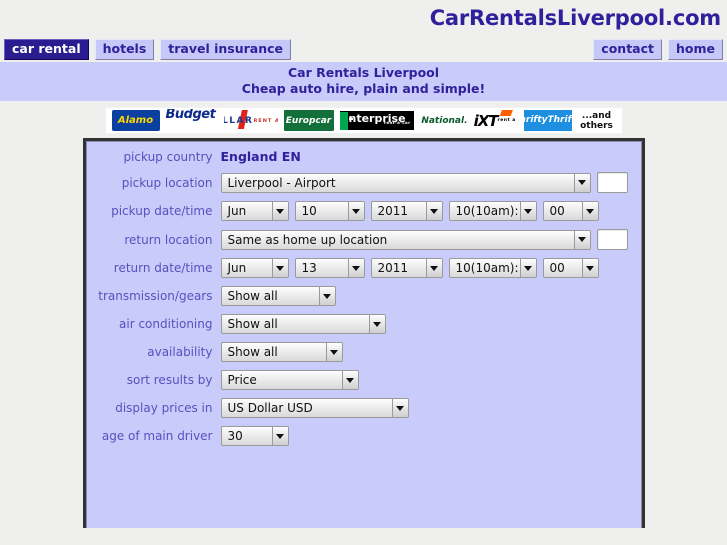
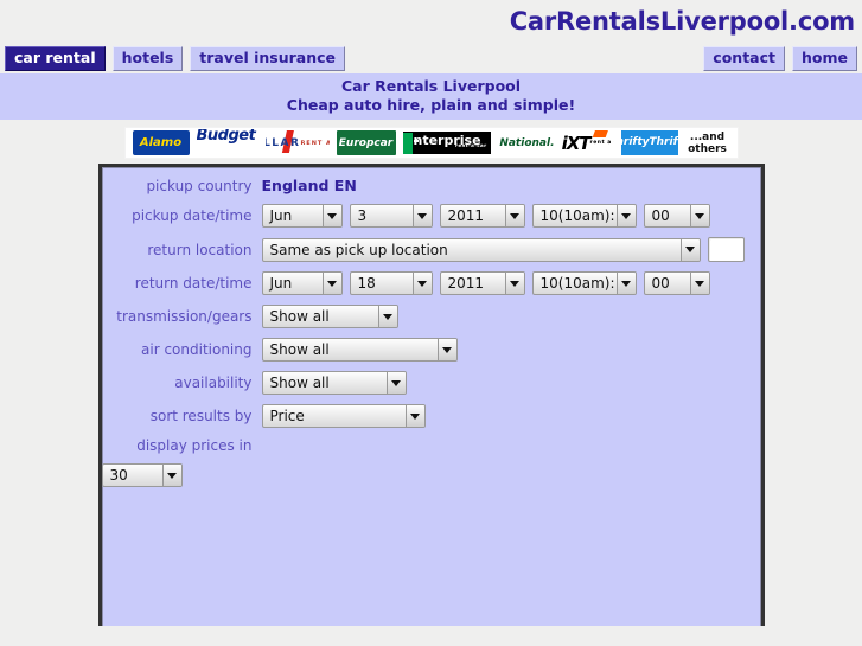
  CarRentalsLiverpool.com
  car rental
  hotels
  travel insurance
  contact
  home
  Car Rentals Liverpool
  Cheap auto hire, plain and simple!
  Alamo
  Budget
  Europcar
  terprise
  National.
  iXT
  hrifty
  Thrif
  ...and others
  pickup country
  England EN
- pickup location
- Liverpool - Airport
  pickup date/time
  Jun
- 10
+ 3
  2011
  10(10am):
  00
  return location
- Same as home up location
+ Same as pick up location
  return date/time
  Jun
- 13
+ 18
  2011
  10(10am):
  00
  transmission/gears
  Show all
  air conditioning
  Show all
  availability
  Show all
  sort results by
  Price
  display prices in
- US Dollar USD
- age of main driver
  30
